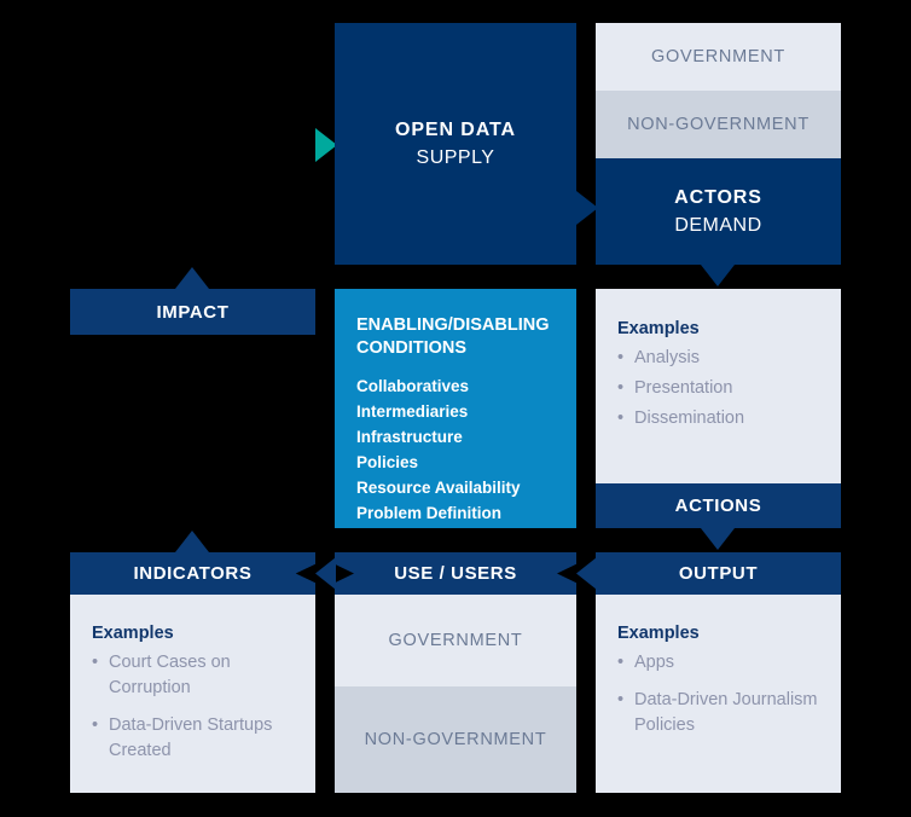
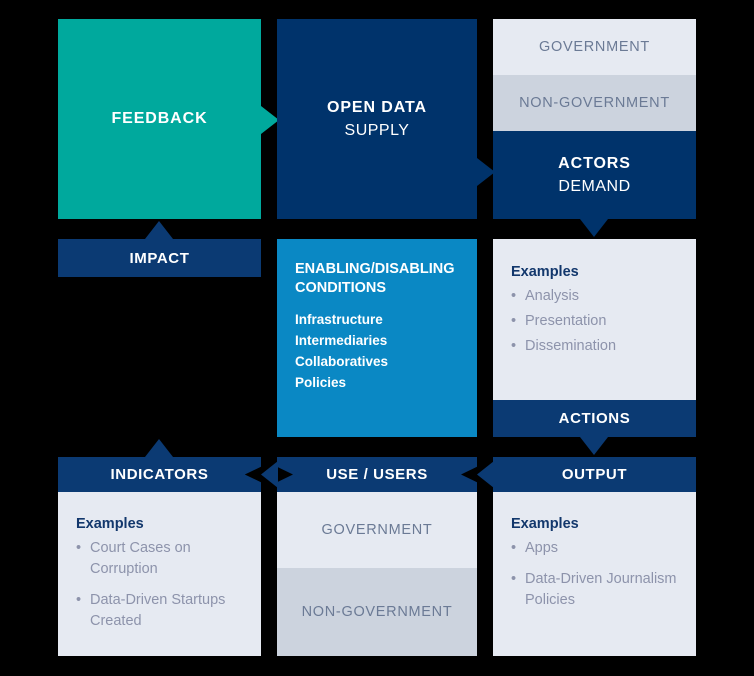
+ FEEDBACK
  OPEN DATA
  SUPPLY
  GOVERNMENT
  NON-GOVERNMENT
  ACTORS
  DEMAND
  IMPACT
  ENABLING/DISABLING CONDITIONS
- Collaboratives
+ Infrastructure
  Intermediaries
- Infrastructure
+ Collaboratives
  Policies
- Resource Availability
- Problem Definition
  Examples
  Analysis
  Presentation
  Dissemination
  ACTIONS
  INDICATORS
  Examples
  Court Cases on Corruption
  Data-Driven Startups Created
  USE / USERS
  GOVERNMENT
  NON-GOVERNMENT
  OUTPUT
  Examples
  Apps
  Data-Driven Journalism Policies
